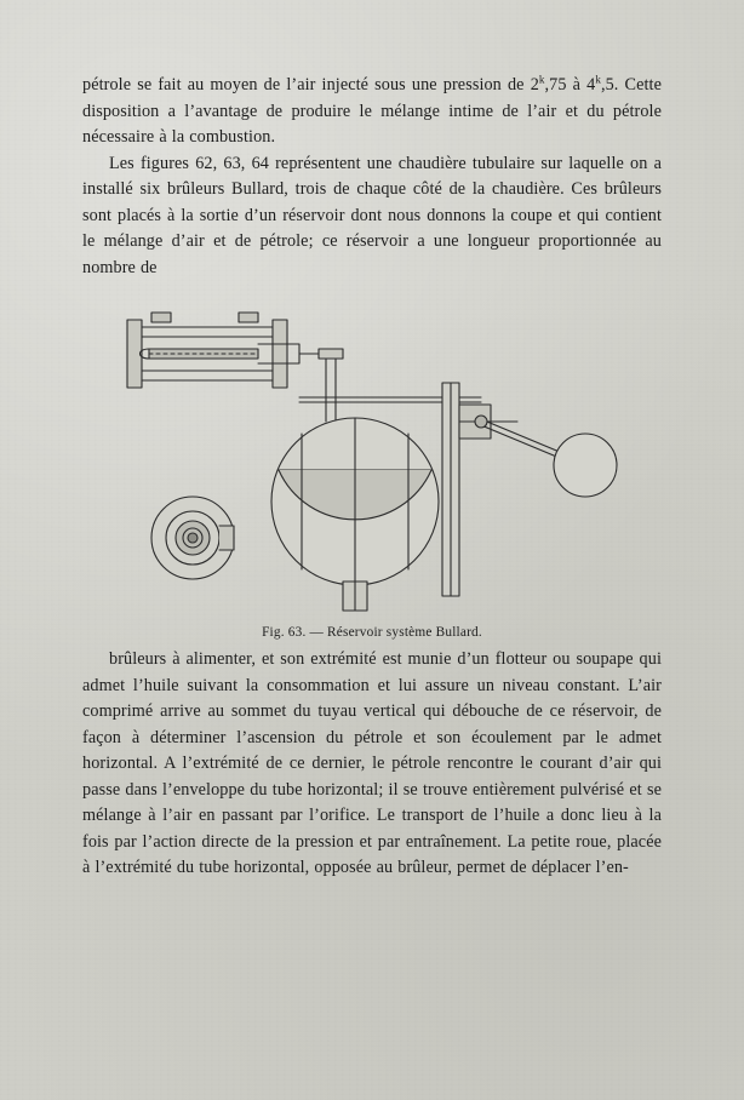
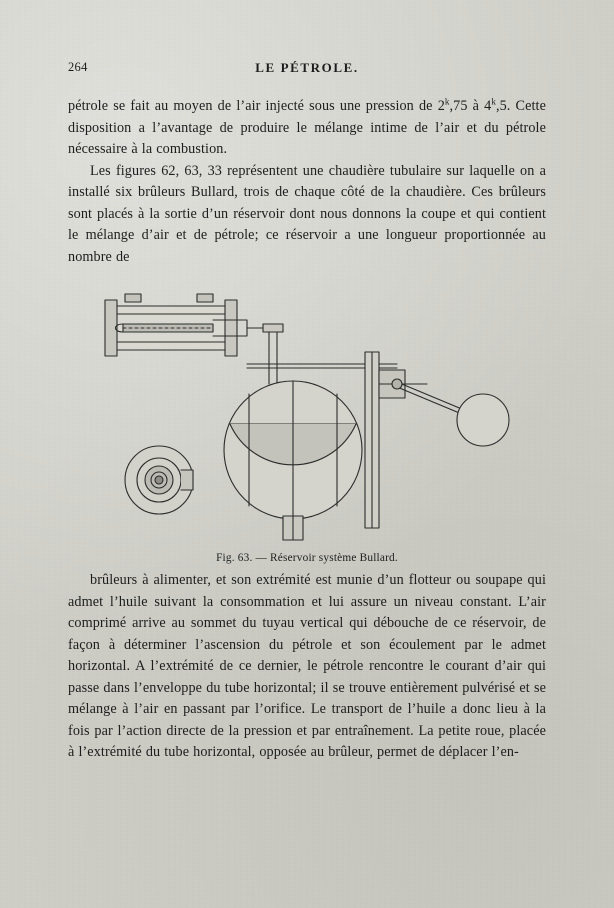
+ 264
+ LE PÉTROLE.
  pétrole se fait au moyen de l’air injecté sous une pression de 2k,75 à 4k,5. Cette disposition a l’avantage de produire le mélange intime de l’air et du pétrole nécessaire à la combustion.
- Les figures 62, 63, 64 représentent une chaudière tubulaire sur laquelle on a installé six brûleurs Bullard, trois de chaque côté de la chaudière. Ces brûleurs sont placés à la sortie d’un réservoir dont nous donnons la coupe et qui contient le mélange d’air et de pétrole; ce réservoir a une longueur proportionnée au nombre de
+ Les figures 62, 63, 33 représentent une chaudière tubulaire sur laquelle on a installé six brûleurs Bullard, trois de chaque côté de la chaudière. Ces brûleurs sont placés à la sortie d’un réservoir dont nous donnons la coupe et qui contient le mélange d’air et de pétrole; ce réservoir a une longueur proportionnée au nombre de
  Fig. 63. — Réservoir système Bullard.
  brûleurs à alimenter, et son extrémité est munie d’un flotteur ou soupape qui admet l’huile suivant la consommation et lui assure un niveau constant. L’air comprimé arrive au sommet du tuyau vertical qui débouche de ce réservoir, de façon à déterminer l’ascension du pétrole et son écoulement par le admet horizontal. A l’extrémité de ce dernier, le pétrole rencontre le courant d’air qui passe dans l’enveloppe du tube horizontal; il se trouve entièrement pulvérisé et se mélange à l’air en passant par l’orifice. Le transport de l’huile a donc lieu à la fois par l’action directe de la pression et par entraînement. La petite roue, placée à l’extrémité du tube horizontal, opposée au brûleur, permet de déplacer l’en-
